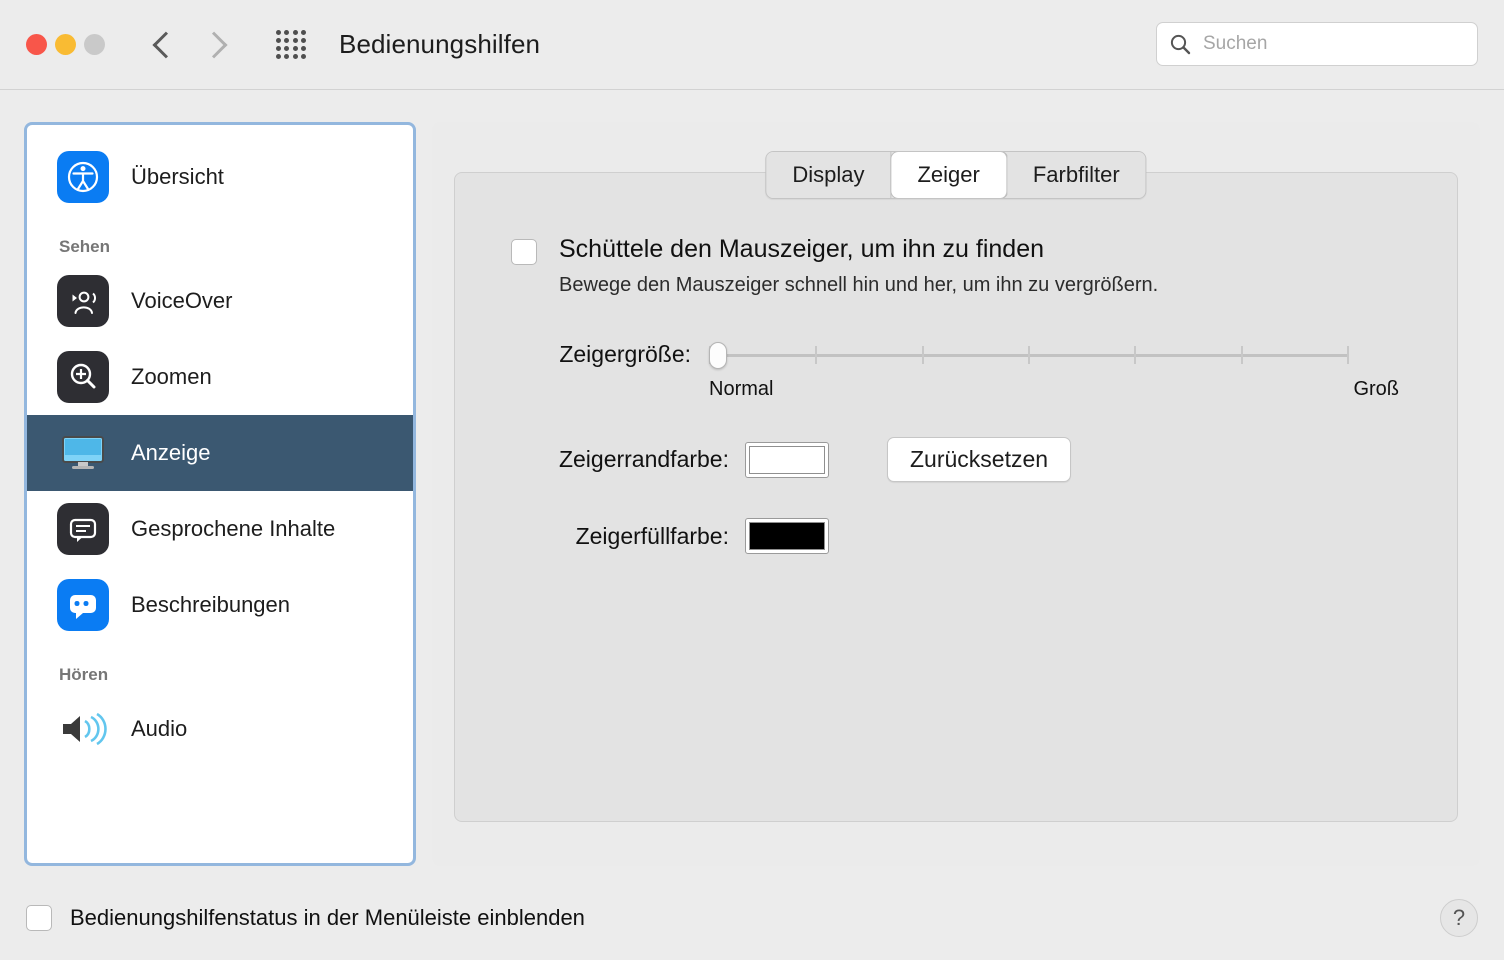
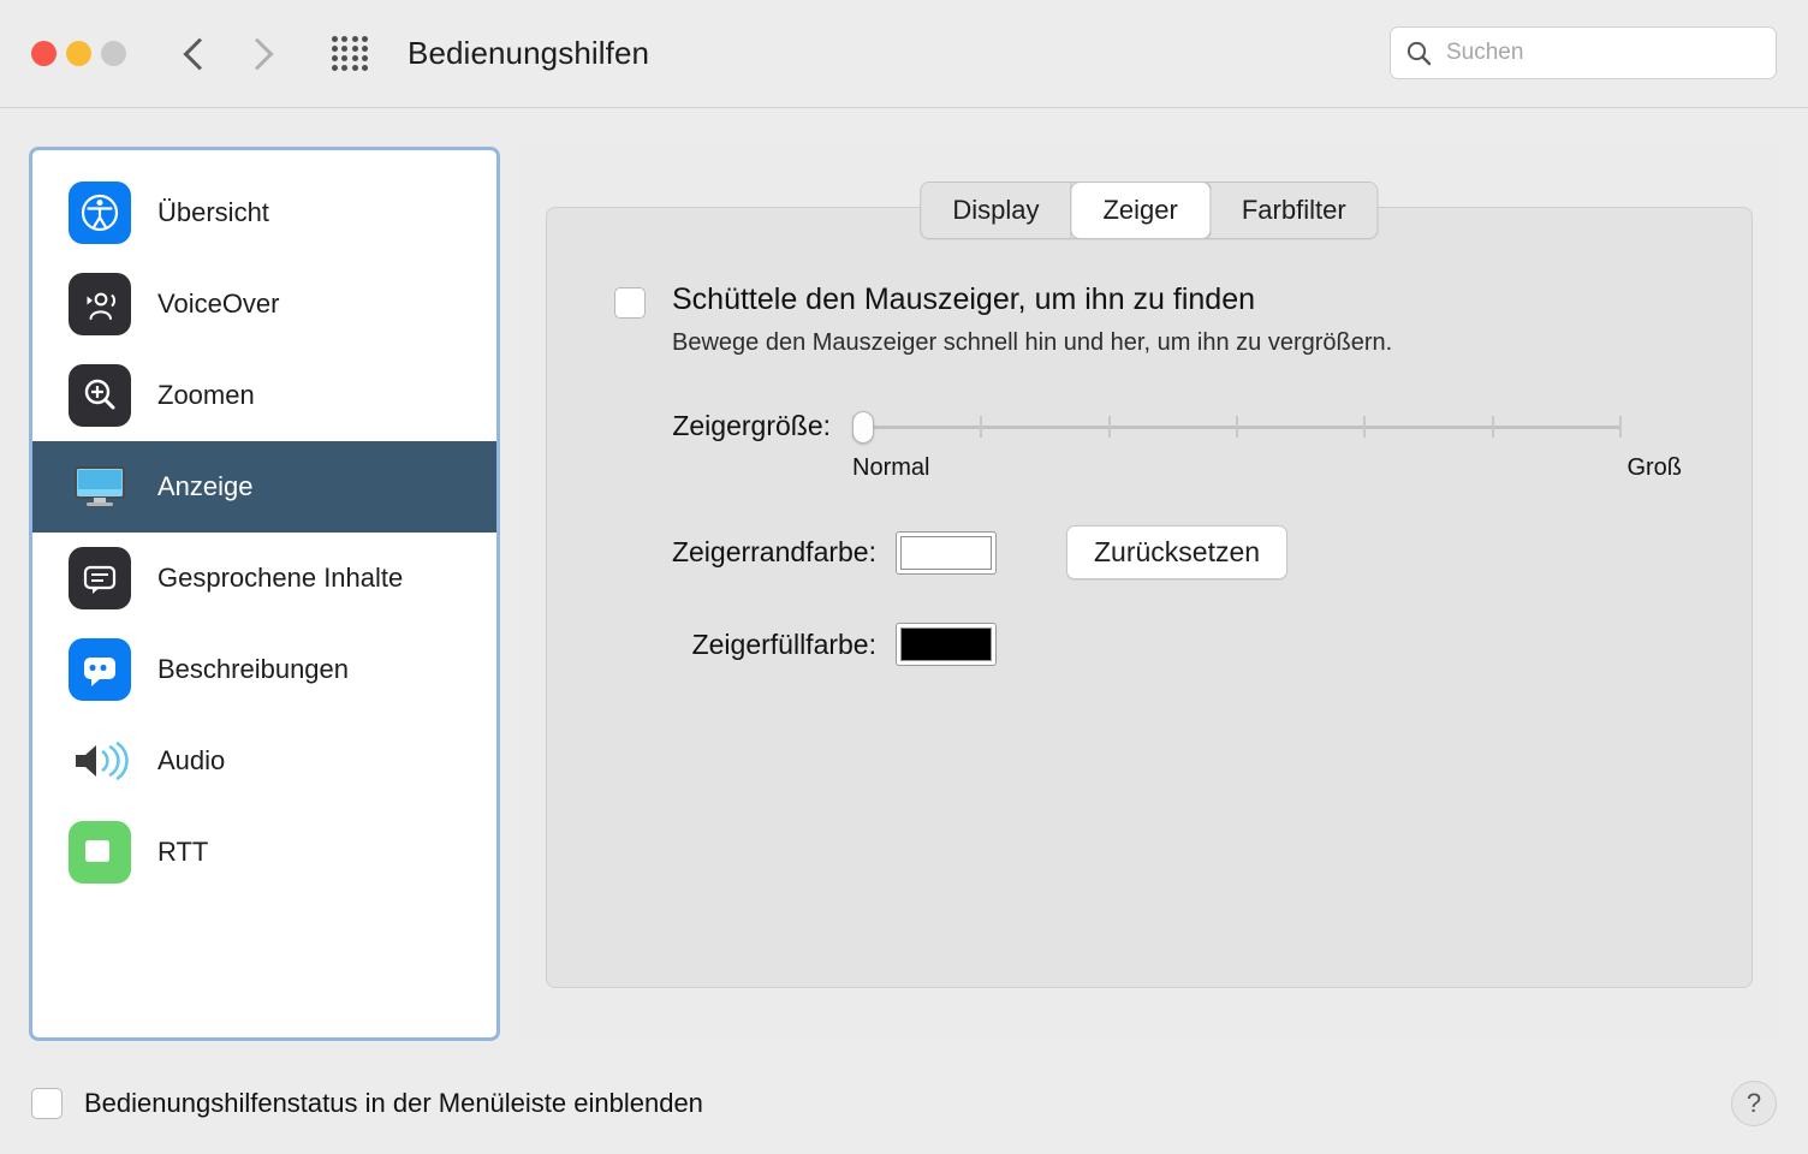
  Bedienungshilfen
  Suchen
  Übersicht
- Sehen
  VoiceOver
  Zoomen
  Anzeige
  Gesprochene Inhalte
  Beschreibungen
- Hören
  Audio
+ RTT
  Display
  Zeiger
  Farbfilter
  Schüttele den Mauszeiger, um ihn zu finden
  Bewege den Mauszeiger schnell hin und her, um ihn zu vergrößern.
  Zeigergröße:
  Normal
  Groß
  Zeigerrandfarbe:
  Zurücksetzen
  Zeigerfüllfarbe:
  Bedienungshilfenstatus in der Menüleiste einblenden
  ?
